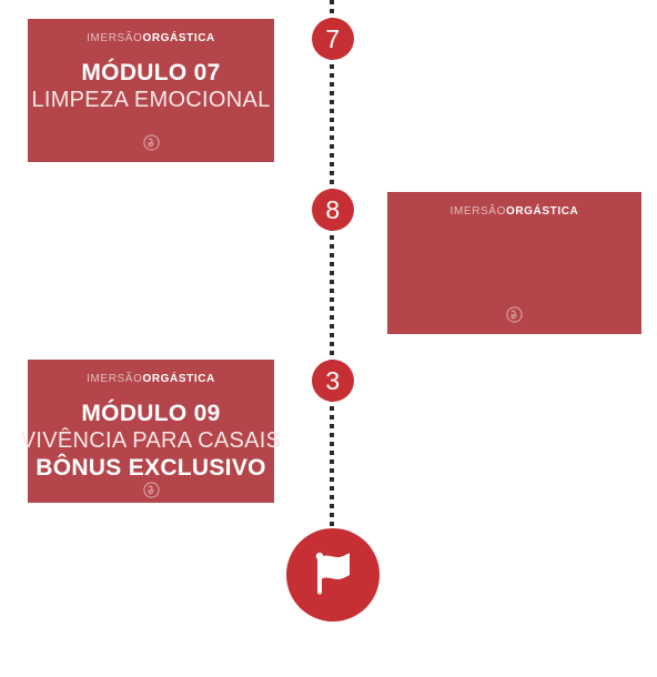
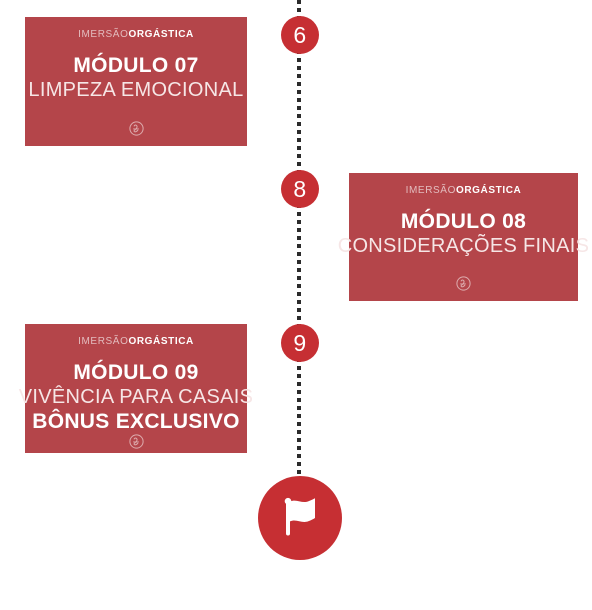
  IMERSÃOORGÁSTICA
  MÓDULO 07
  LIMPEZA EMOCIONAL
  IMERSÃOORGÁSTICA
+ MÓDULO 08
+ CONSIDERAÇÕES FINAIS
  IMERSÃOORGÁSTICA
  MÓDULO 09
  VIVÊNCIA PARA CASAIS
  BÔNUS EXCLUSIVO
- 7
+ 6
  8
- 3
+ 9
